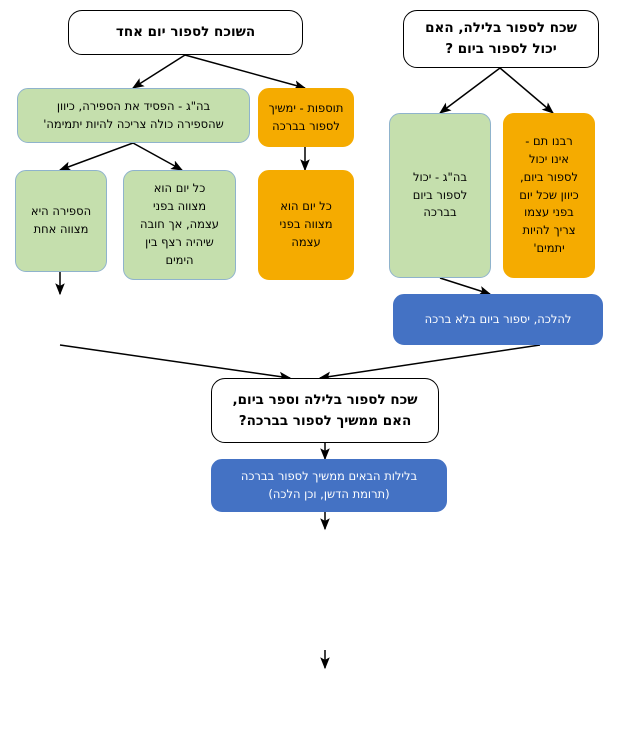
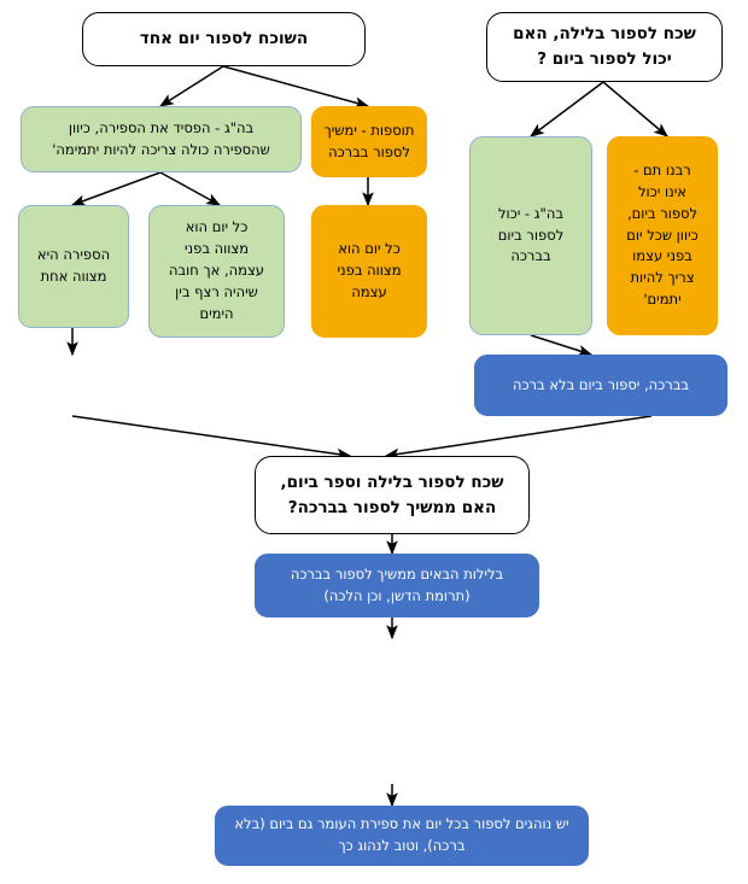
  השוכח לספור יום אחד
  שכח לספור בלילה, האם
  יכול לספור ביום ?
  בה"ג - הפסיד את הספירה, כיוון
  שהספירה כולה צריכה להיות יתמימה'
  תוספות - ימשיך
  לספור בברכה
  בה"ג - יכול
  לספור ביום
  בברכה
  רבנו תם -
  אינו יכול
  לספור ביום,
  כיוון שכל יום
  בפני עצמו
  צריך להיות
  יתמים'
  הספירה היא
  מצווה אחת
  כל יום הוא
  מצווה בפני
  עצמה, אך חובה
  שיהיה רצף בין
  הימים
  כל יום הוא
  מצווה בפני
  עצמה
- להלכה, יספור ביום בלא ברכה
+ בברכה, יספור ביום בלא ברכה
  שכח לספור בלילה וספר ביום,
  האם ממשיך לספור בברכה?
  בלילות הבאים ממשיך לספור בברכה
  (תרומת הדשן, וכן הלכה)
+ יש נוהגים לספור בכל יום את ספירת העומר גם ביום (בלא
+ ברכה), וטוב לנהוג כך
